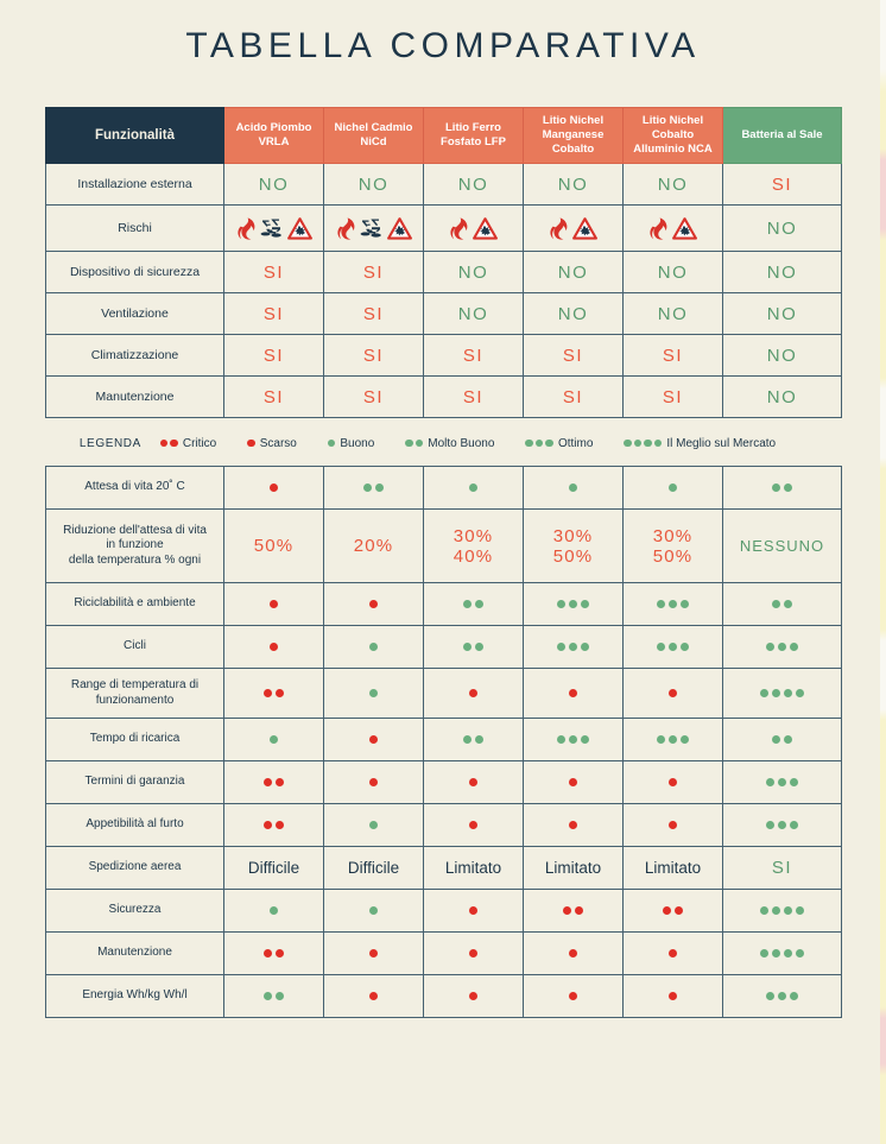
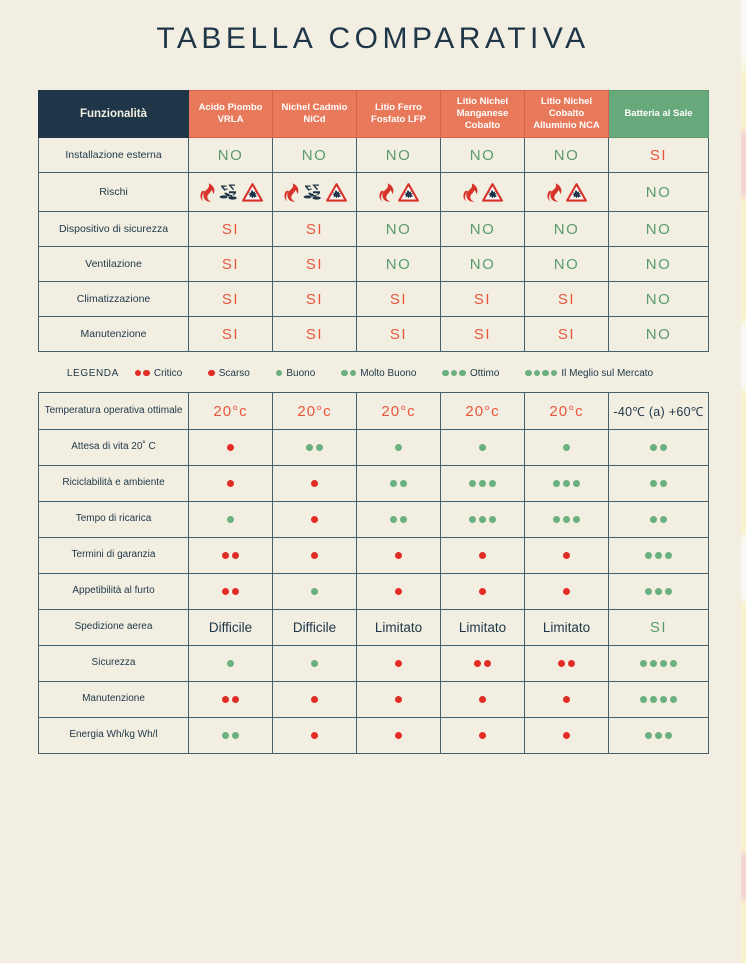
  TABELLA COMPARATIVA
  Funzionalità	Acido Piombo VRLA	Nichel Cadmio NiCd	Litio Ferro Fosfato LFP	Litio Nichel Manganese Cobalto	Litio Nichel Cobalto Alluminio NCA	Batteria al Sale
  Installazione esterna	NO	NO	NO	NO	NO	SI
  Rischi						NO
  Dispositivo di sicurezza	SI	SI	NO	NO	NO	NO
  Ventilazione	SI	SI	NO	NO	NO	NO
  Climatizzazione	SI	SI	SI	SI	SI	NO
  Manutenzione	SI	SI	SI	SI	SI	NO
  LEGENDA
  Critico
  Scarso
  Buono
  Molto Buono
  Ottimo
  Il Meglio sul Mercato
+ Temperatura operativa ottimale	20°c	20°c	20°c	20°c	20°c	-40℃ (a) +60℃
  Attesa di vita 20˚ C
- Riduzione dell'attesa di vitain funzionedella temperatura % ogni	50%	20%	30%40%	30%50%	30%50%	NESSUNO
  Riciclabilità e ambiente
- Cicli
- Range di temperatura difunzionamento
  Tempo di ricarica
  Termini di garanzia
  Appetibilità al furto
  Spedizione aerea	Difficile	Difficile	Limitato	Limitato	Limitato	SI
  Sicurezza
  Manutenzione
  Energia Wh/kg Wh/l
